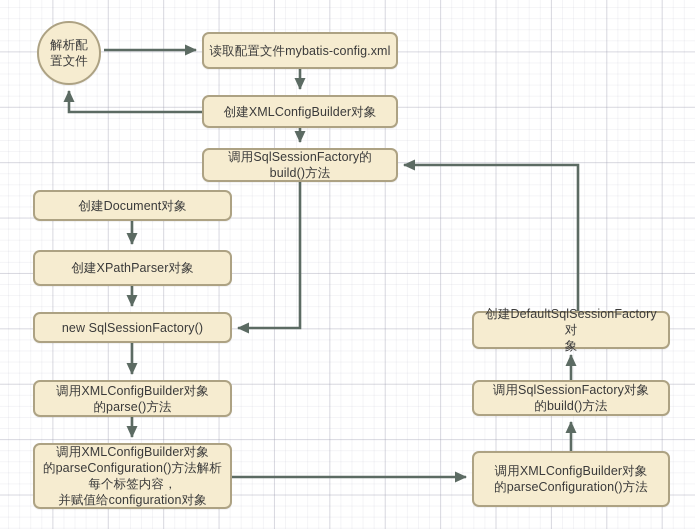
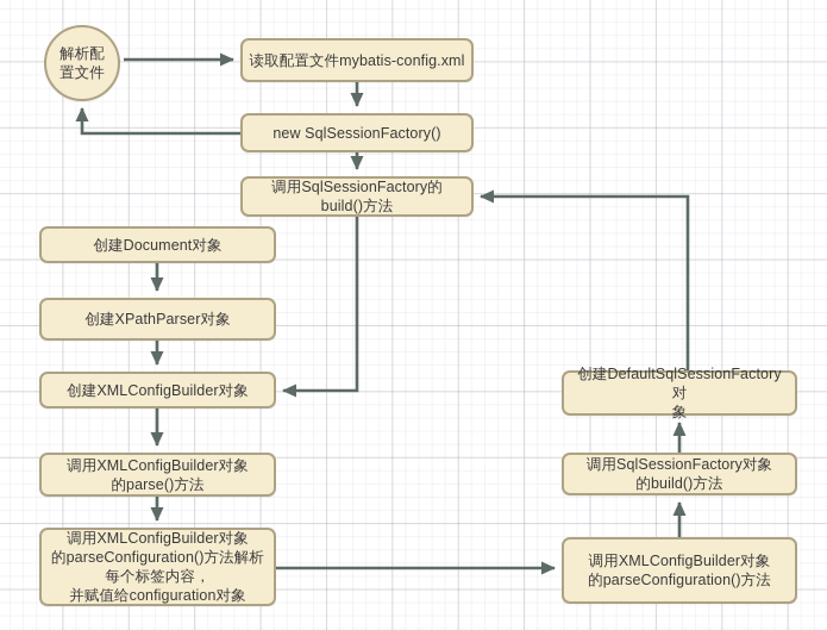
  解析配
  置文件
  读取配置文件mybatis-config.xml
- 创建XMLConfigBuilder对象
+ new SqlSessionFactory()
  调用SqlSessionFactory的
  build()方法
  创建Document对象
  创建XPathParser对象
- new SqlSessionFactory()
+ 创建XMLConfigBuilder对象
  调用XMLConfigBuilder对象
  的parse()方法
  调用XMLConfigBuilder对象
  的parseConfiguration()方法解析
  每个标签内容，
  并赋值给configuration对象
  创建DefaultSqlSessionFactory对
  象
  调用SqlSessionFactory对象
  的build()方法
  调用XMLConfigBuilder对象
  的parseConfiguration()方法
